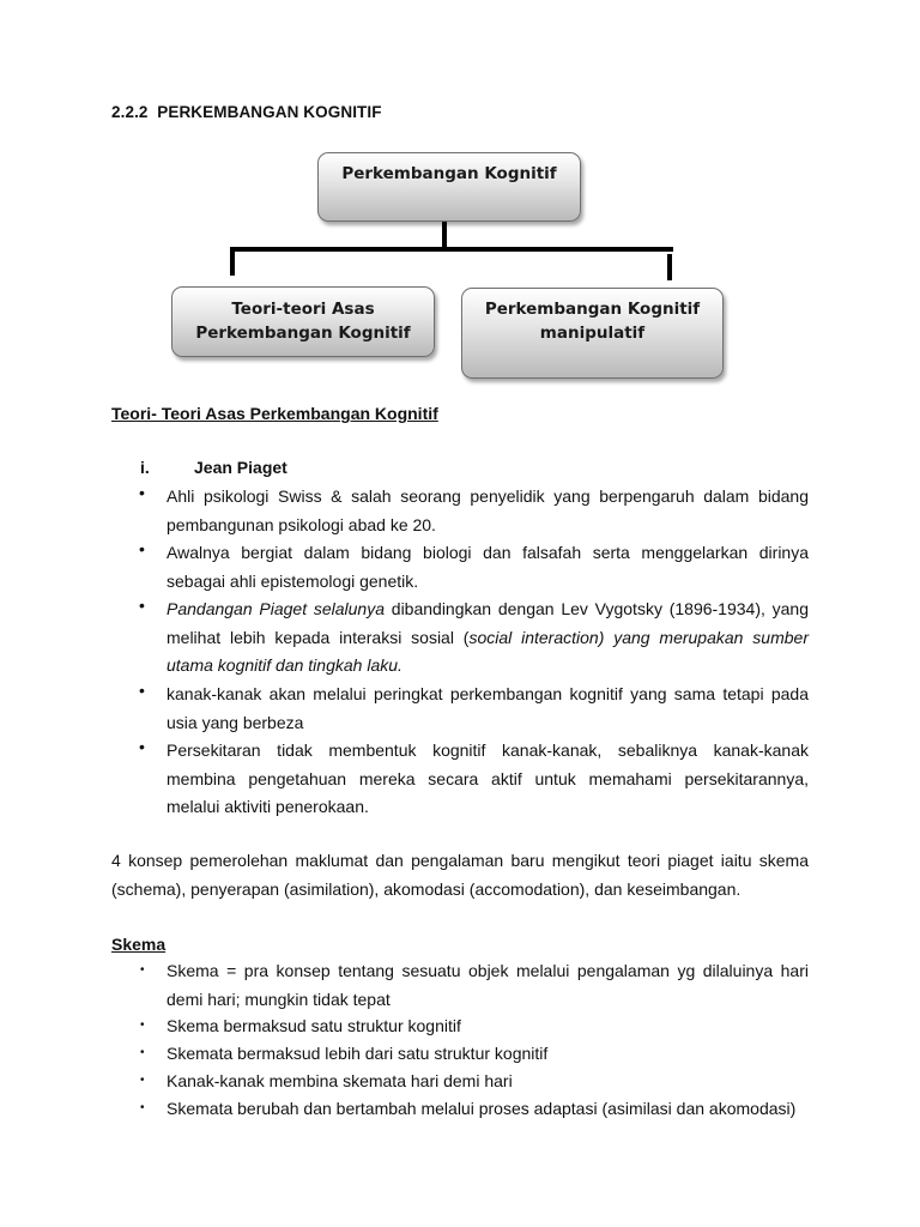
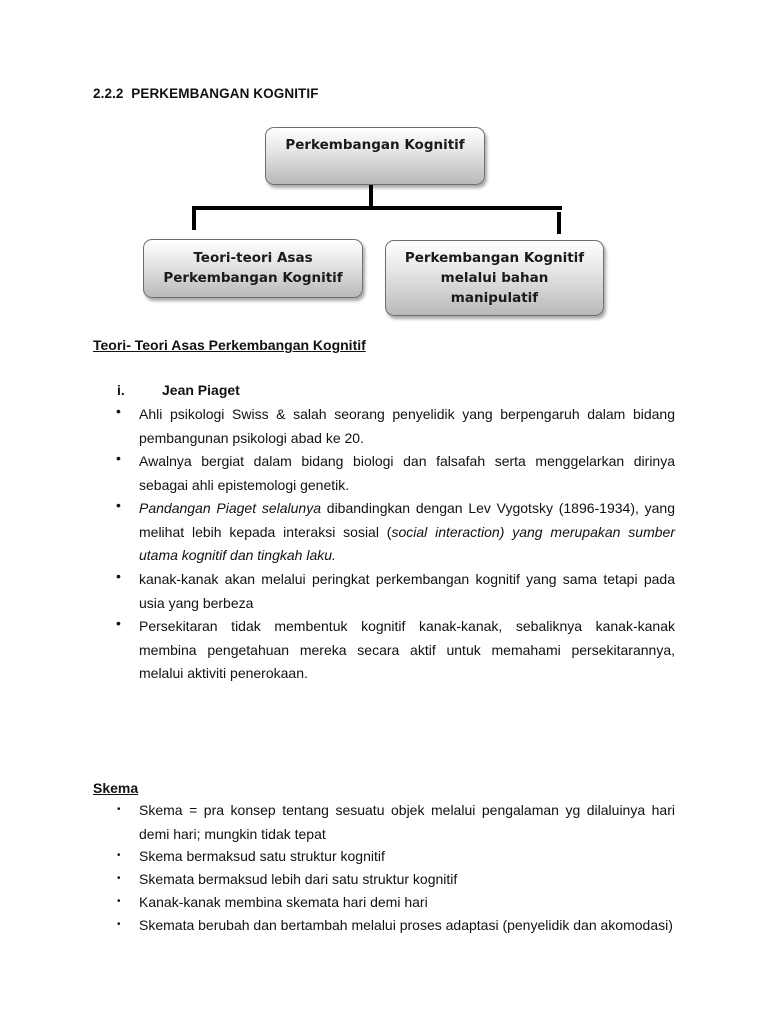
  2.2.2 PERKEMBANGAN KOGNITIF
  Perkembangan Kognitif
  Teori-teori Asas
  Perkembangan Kognitif
  Perkembangan Kognitif
+ melalui bahan
  manipulatif
  Teori- Teori Asas Perkembangan Kognitif
  i.
  Jean Piaget
  •
  Ahli psikologi Swiss & salah seorang penyelidik yang berpengaruh dalam bidang pembangunan psikologi abad ke 20.
  •
  Awalnya bergiat dalam bidang biologi dan falsafah serta menggelarkan dirinya sebagai ahli epistemologi genetik.
  •
  Pandangan Piaget selalunya dibandingkan dengan Lev Vygotsky (1896-1934), yang melihat lebih kepada interaksi sosial (social interaction) yang merupakan sumber utama kognitif dan tingkah laku.
  •
  kanak-kanak akan melalui peringkat perkembangan kognitif yang sama tetapi pada usia yang berbeza
  •
  Persekitaran tidak membentuk kognitif kanak-kanak, sebaliknya kanak-kanak membina pengetahuan mereka secara aktif untuk memahami persekitarannya, melalui aktiviti penerokaan.
- 4 konsep pemerolehan maklumat dan pengalaman baru mengikut teori piaget iaitu skema (schema), penyerapan (asimilation), akomodasi (accomodation), dan keseimbangan.
  Skema
  •
  Skema = pra konsep tentang sesuatu objek melalui pengalaman yg dilaluinya hari demi hari; mungkin tidak tepat
  •
  Skema bermaksud satu struktur kognitif
  •
  Skemata bermaksud lebih dari satu struktur kognitif
  •
  Kanak-kanak membina skemata hari demi hari
  •
- Skemata berubah dan bertambah melalui proses adaptasi (asimilasi dan akomodasi)
+ Skemata berubah dan bertambah melalui proses adaptasi (penyelidik dan akomodasi)
